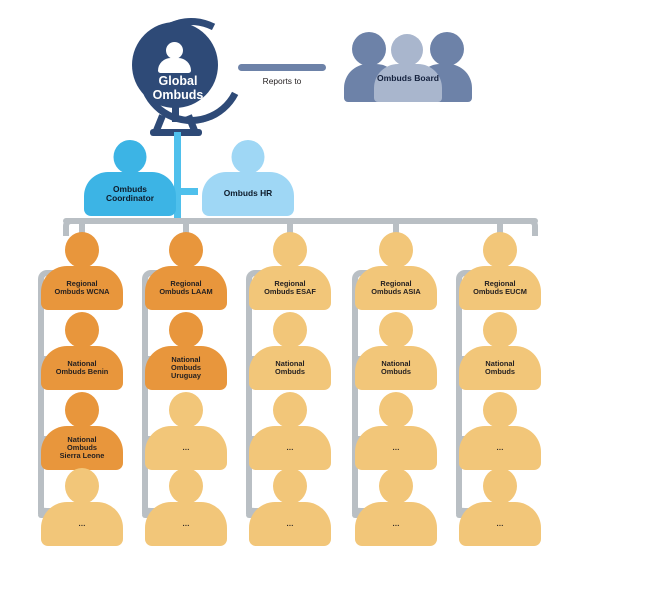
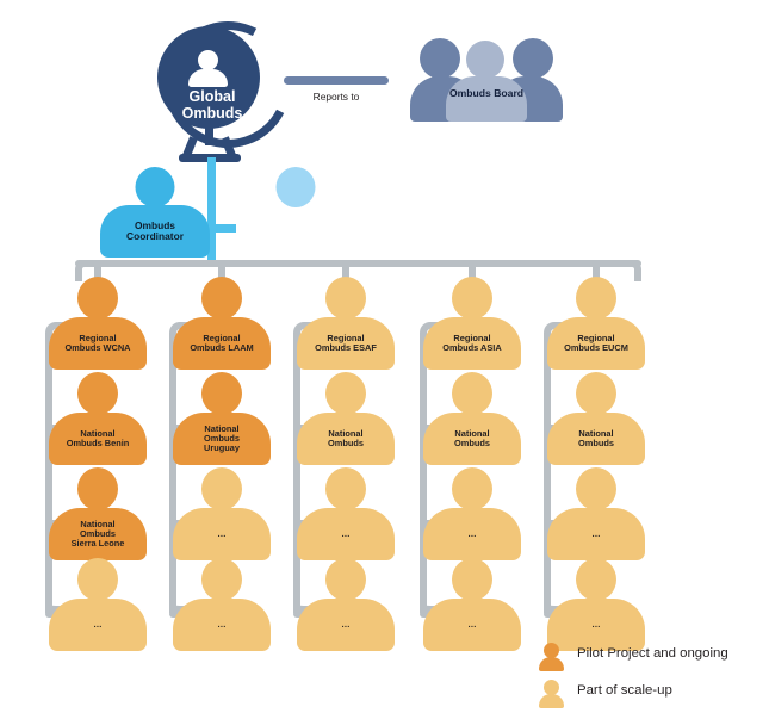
  Global Ombuds
  Reports to
  Ombuds Board
  Ombuds
  Coordinator
- Ombuds HR
  Regional
  Ombuds WCNA
  National
  Ombuds Benin
  National
  Ombuds
  Sierra Leone
  …
  Regional
  Ombuds LAAM
  National
  Ombuds
  Uruguay
  …
  …
  Regional
  Ombuds ESAF
  National
  Ombuds
  …
  …
  Regional
  Ombuds ASIA
  National
  Ombuds
  …
  …
  Regional
  Ombuds EUCM
  National
  Ombuds
  …
  …
+ Pilot Project and ongoing
+ Part of scale-up
